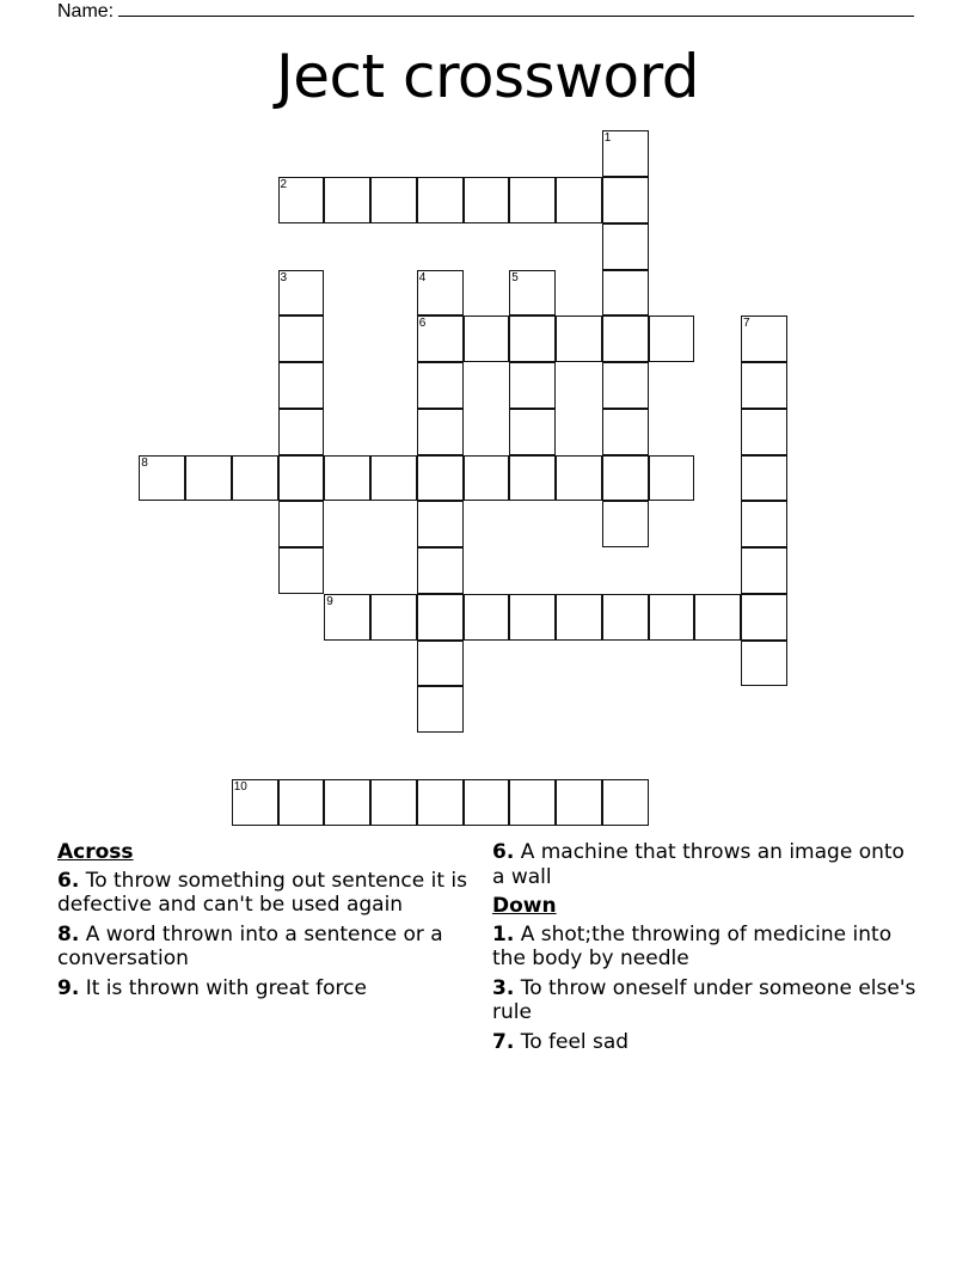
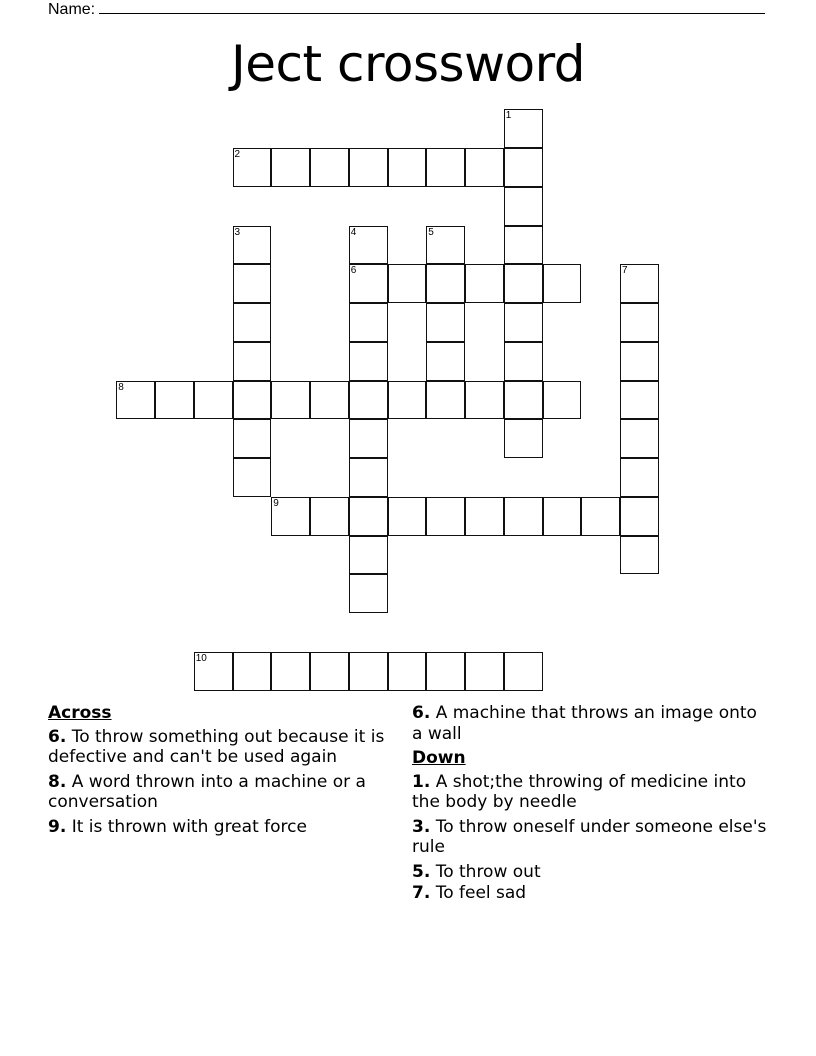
  Name:
  Ject crossword
  1
  2
  3
  4
  6
  5
  7
  8
  9
  10
  Across
- 6. To throw something out sentence it is defective and can't be used again
+ 6. To throw something out because it is defective and can't be used again
- 8. A word thrown into a sentence or a conversation
+ 8. A word thrown into a machine or a conversation
  9. It is thrown with great force
  6. A machine that throws an image onto a wall
  Down
  1. A shot;the throwing of medicine into the body by needle
  3. To throw oneself under someone else's rule
+ 5. To throw out
  7. To feel sad
